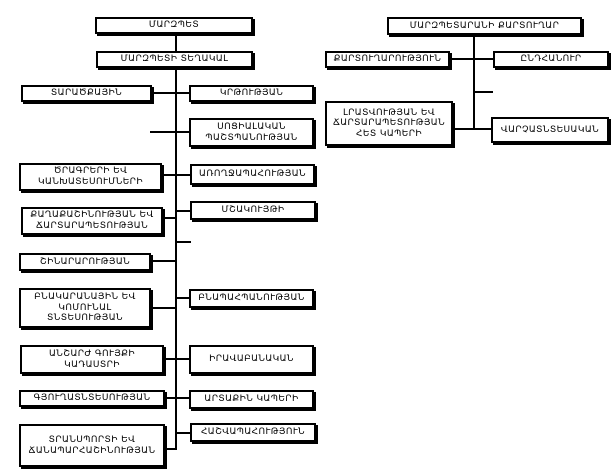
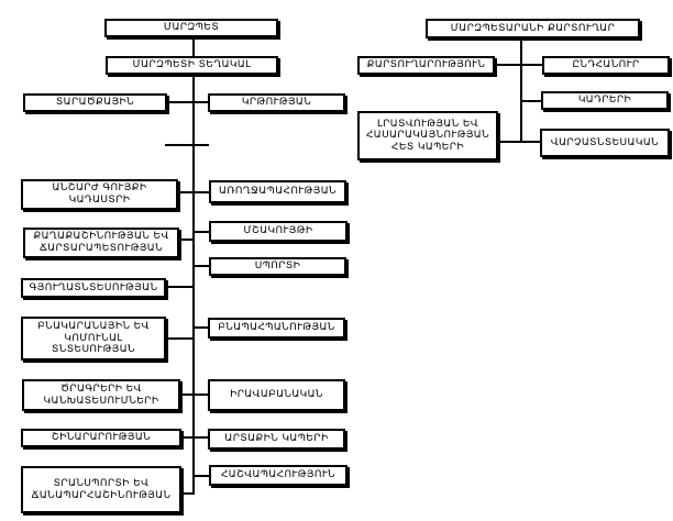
  ՄԱՐԶՊԵՏ
  ՄԱՐԶՊԵՏԻ ՏԵՂԱԿԱԼ
  ՏԱՐԱԾՔԱՅԻՆ
- ԾՐԱԳՐԵՐԻ ԵՎ ԿԱՆԽԱՏԵՍՈՒՄՆԵՐԻ
+ ԱՆՇԱՐԺ ԳՈՒՅՔԻ ԿԱԴԱՍՏՐԻ
  ՔԱՂԱՔԱՇԻՆՈՒԹՅԱՆ ԵՎ ՃԱՐՏԱՐԱՊԵՏՈՒԹՅԱՆ
- ՇԻՆԱՐԱՐՈՒԹՅԱՆ
+ ԳՅՈՒՂԱՏՆՏԵՍՈՒԹՅԱՆ
  ԲՆԱԿԱՐԱՆԱՅԻՆ ԵՎ ԿՈՄՈՒՆԱԼ ՏՆՏԵՍՈՒԹՅԱՆ
- ԱՆՇԱՐԺ ԳՈՒՅՔԻ ԿԱԴԱՍՏՐԻ
+ ԾՐԱԳՐԵՐԻ ԵՎ ԿԱՆԽԱՏԵՍՈՒՄՆԵՐԻ
- ԳՅՈՒՂԱՏՆՏԵՍՈՒԹՅԱՆ
+ ՇԻՆԱՐԱՐՈՒԹՅԱՆ
  ՏՐԱՆՍՊՈՐՏԻ ԵՎ ՃԱՆԱՊԱՐՀԱՇԻՆՈՒԹՅԱՆ
  ԿՐԹՈՒԹՅԱՆ
- ՍՈՑԻԱԼԱԿԱՆ ՊԱՇՏՊԱՆՈՒԹՅԱՆ
  ԱՌՈՂՋԱՊԱՀՈՒԹՅԱՆ
  ՄՇԱԿՈՒՅԹԻ
+ ՍՊՈՐՏԻ
  ԲՆԱՊԱՀՊԱՆՈՒԹՅԱՆ
  ԻՐԱՎԱԲԱՆԱԿԱՆ
  ԱՐՏԱՔԻՆ ԿԱՊԵՐԻ
  ՀԱՇՎԱՊԱՀՈՒԹՅՈՒՆ
  ՄԱՐԶՊԵՏԱՐԱՆԻ ՔԱՐՏՈՒՂԱՐ
  ՔԱՐՏՈՒՂԱՐՈՒԹՅՈՒՆ
  ԸՆԴՀԱՆՈՒՐ
+ ԿԱԴՐԵՐԻ
- ԼՐԱՏՎՈՒԹՅԱՆ ԵՎ ՃԱՐՏԱՐԱՊԵՏՈՒԹՅԱՆ ՀԵՏ ԿԱՊԵՐԻ
+ ԼՐԱՏՎՈՒԹՅԱՆ ԵՎ ՀԱՍԱՐԱԿԱՅՆՈՒԹՅԱՆ ՀԵՏ ԿԱՊԵՐԻ
  ՎԱՐՉԱՏՆՏԵՍԱԿԱՆ
